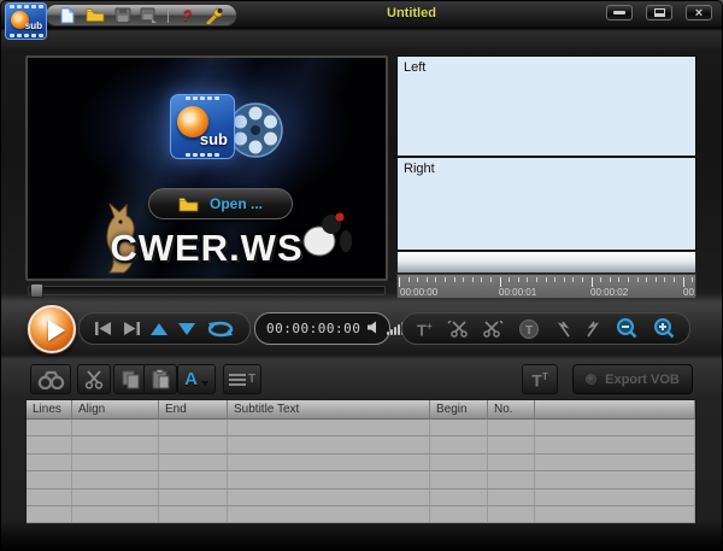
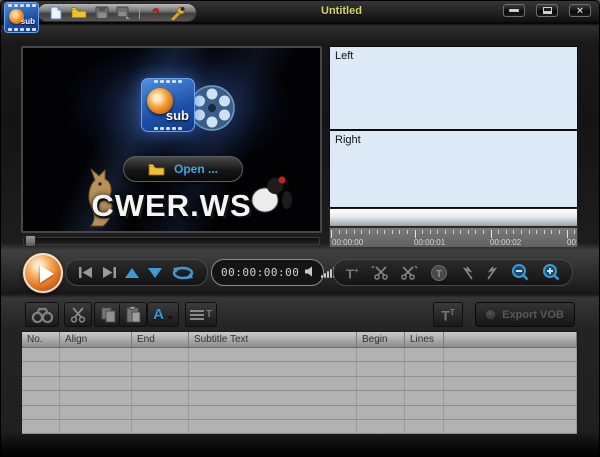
  sub
  ?
  Untitled
  ×
  sub
  Open ...
  CWER.WS
  Left
  Right
  00:00:00
  00:00:01
  00:00:02
  00:00:00:00
  T+
  T
  A
  T
  TT
  Export VOB
- Lines
+ No.
  Align
  End
  Subtitle Text
  Begin
- No.
+ Lines
